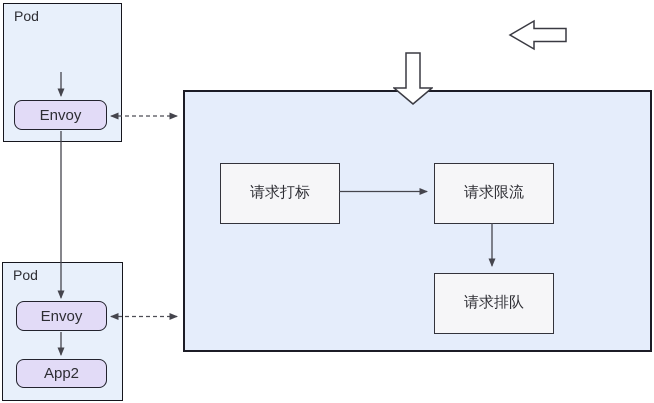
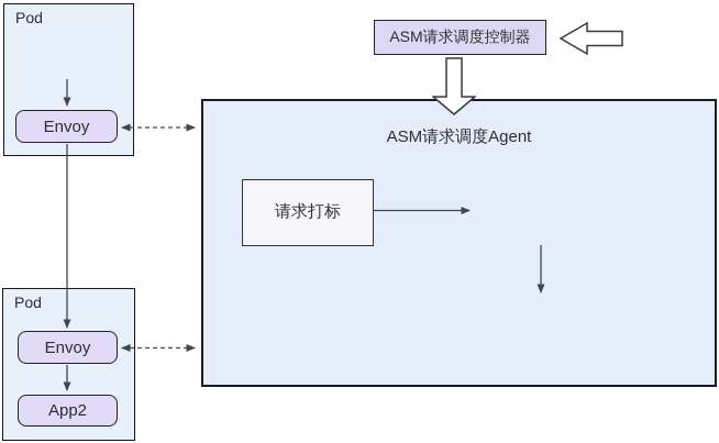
  Pod
  Envoy
  Pod
  Envoy
  App2
+ ASM请求调度控制器
+ ASM请求调度Agent
  请求打标
- 请求限流
- 请求排队
